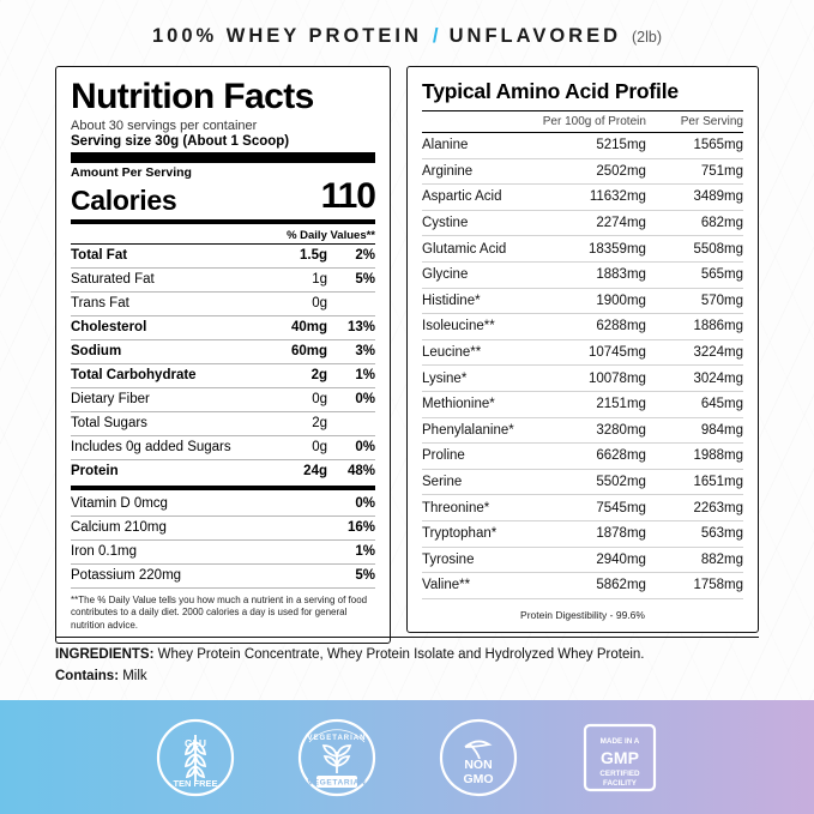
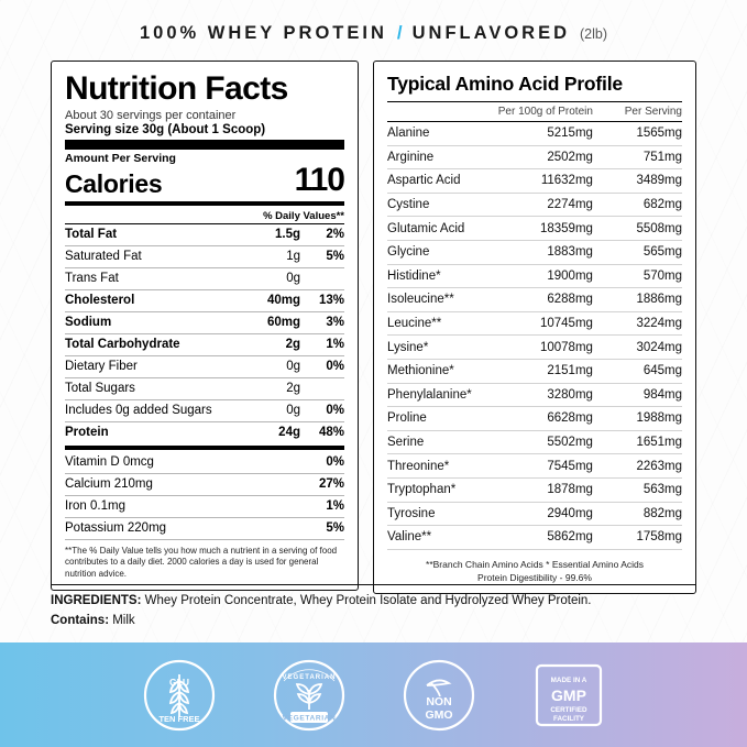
  100% WHEY PROTEIN
  /
  UNFLAVORED
  (2lb)
  Nutrition Facts
  About 30 servings per container
  Serving size 30g (About 1 Scoop)
  Amount Per Serving
  Calories
  110
  % Daily Values**
  Total Fat	1.5g	2%
  Saturated Fat	1g	5%
  Trans Fat	0g
  Cholesterol	40mg	13%
  Sodium	60mg	3%
  Total Carbohydrate	2g	1%
  Dietary Fiber	0g	0%
  Total Sugars	2g
  Includes 0g added Sugars	0g	0%
  Protein	24g	48%
  Vitamin D 0mcg	0%
- Calcium 210mg	16%
+ Calcium 210mg	27%
  Iron 0.1mg	1%
  Potassium 220mg	5%
  **The % Daily Value tells you how much a nutrient in a serving of food contributes to a daily diet. 2000 calories a day is used for general nutrition advice.
  Typical Amino Acid Profile
  	Per 100g of Protein	Per Serving
  Alanine	5215mg	1565mg
  Arginine	2502mg	751mg
  Aspartic Acid	11632mg	3489mg
  Cystine	2274mg	682mg
  Glutamic Acid	18359mg	5508mg
  Glycine	1883mg	565mg
  Histidine*	1900mg	570mg
  Isoleucine**	6288mg	1886mg
  Leucine**	10745mg	3224mg
  Lysine*	10078mg	3024mg
  Methionine*	2151mg	645mg
  Phenylalanine*	3280mg	984mg
  Proline	6628mg	1988mg
  Serine	5502mg	1651mg
  Threonine*	7545mg	2263mg
  Tryptophan*	1878mg	563mg
  Tyrosine	2940mg	882mg
  Valine**	5862mg	1758mg
+ **Branch Chain Amino Acids * Essential Amino Acids
  Protein Digestibility - 99.6%
  INGREDIENTS: Whey Protein Concentrate, Whey Protein Isolate and Hydrolyzed Whey Protein.
  Contains: Milk
  GLU
  TEN FREE
  NON
  GMO
  GMP
